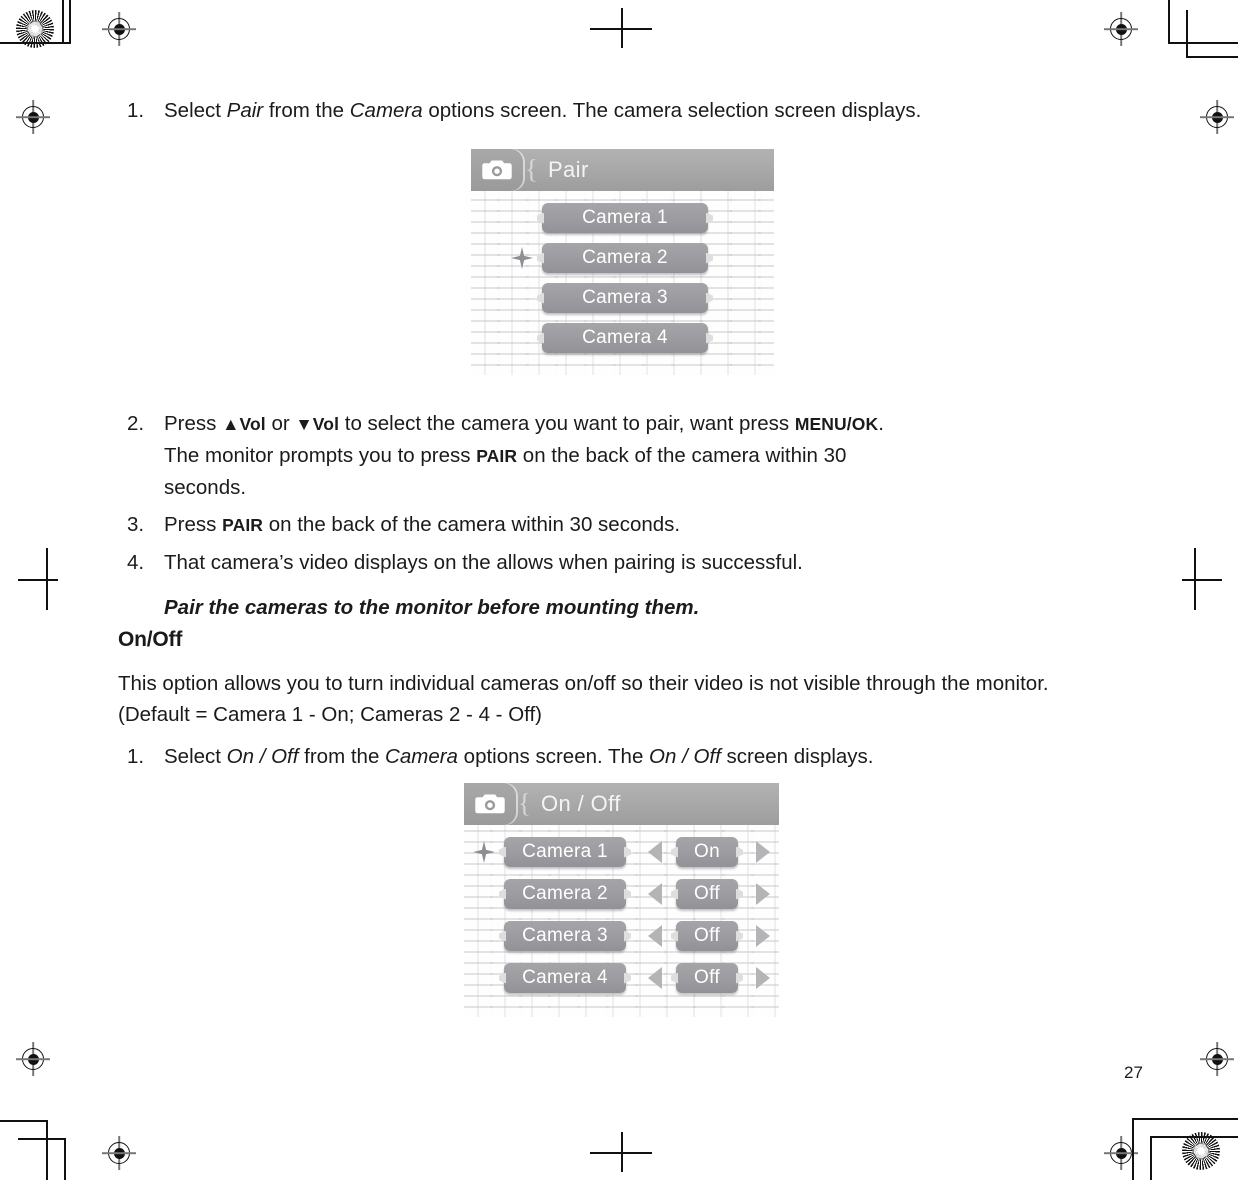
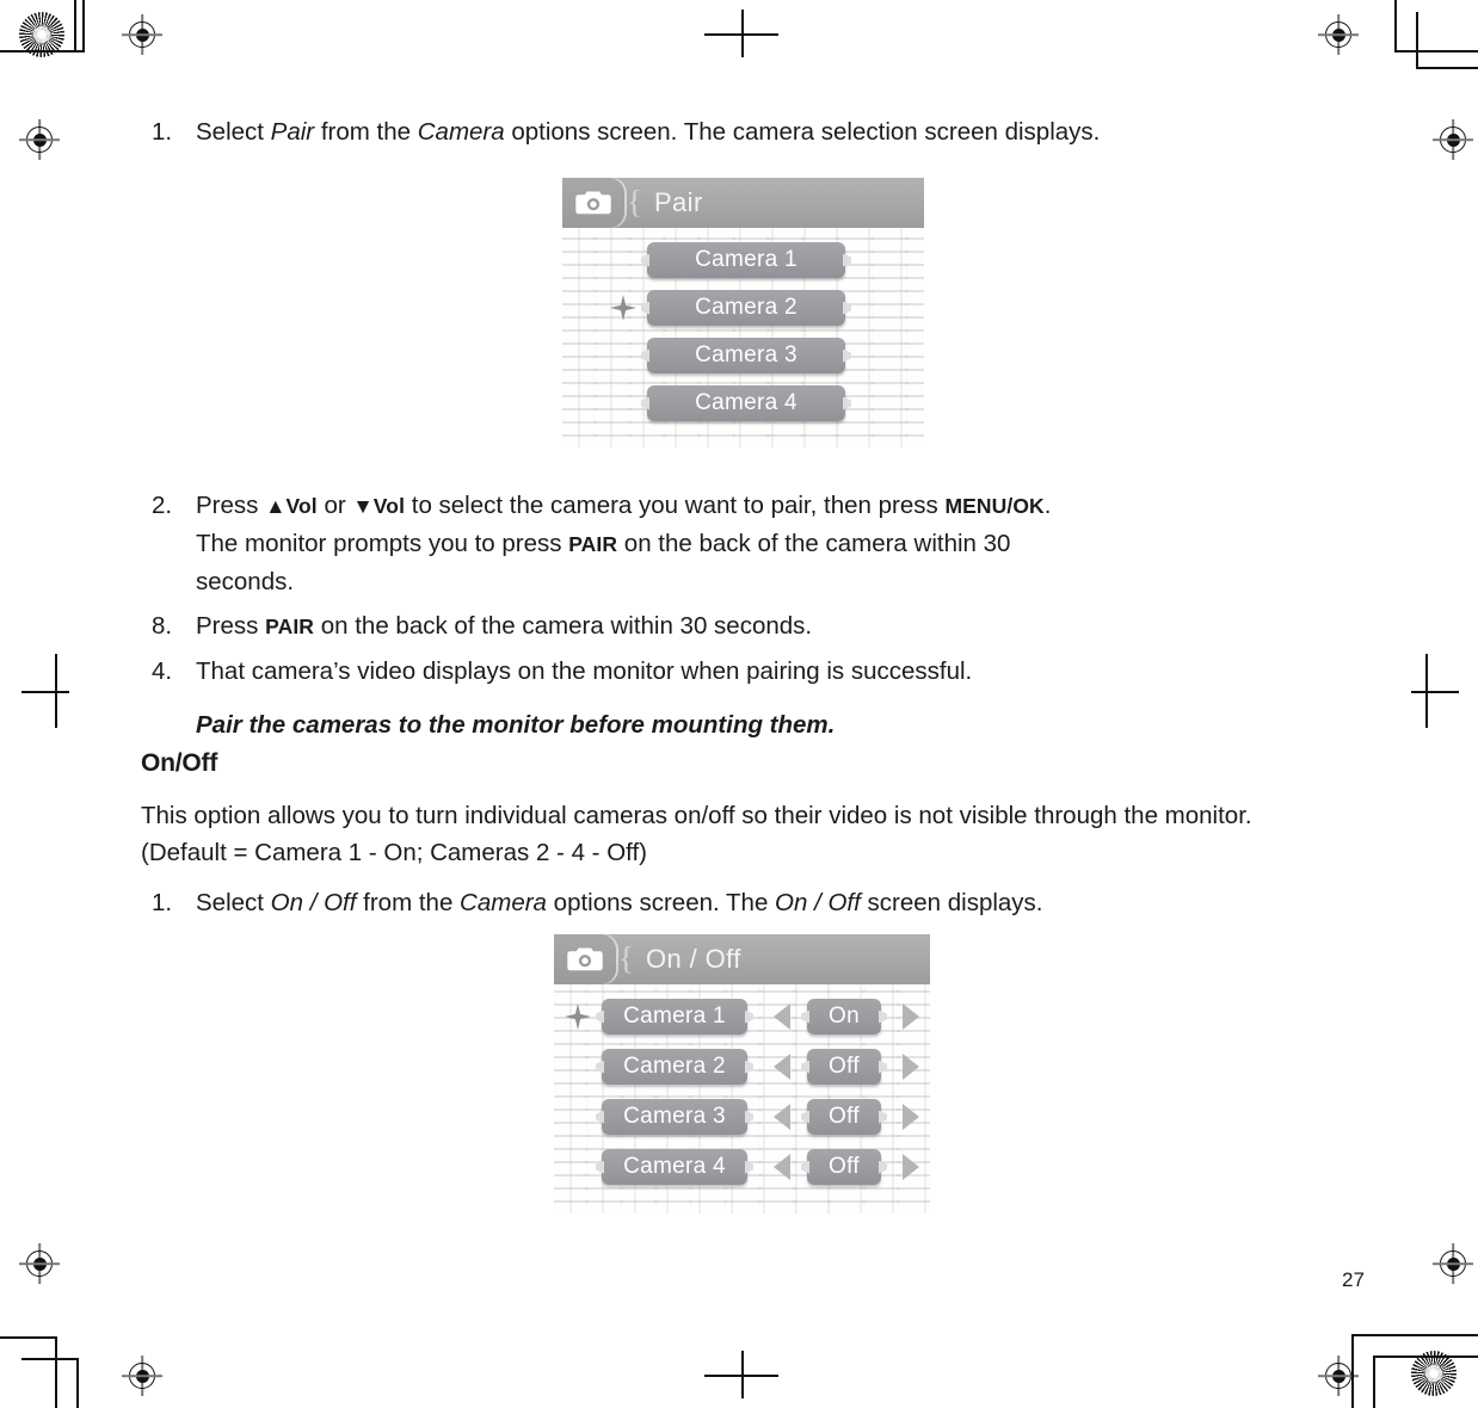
  1.
  Select Pair from the Camera options screen. The camera selection screen displays.
  {
  Pair
  Camera 1
  Camera 2
  Camera 3
  Camera 4
  2.
- Press ▲Vol or ▼Vol to select the camera you want to pair, want press MENU/OK. The monitor prompts you to press PAIR on the back of the camera within 30 seconds.
+ Press ▲Vol or ▼Vol to select the camera you want to pair, then press MENU/OK. The monitor prompts you to press PAIR on the back of the camera within 30 seconds.
- 3.
+ 8.
  Press PAIR on the back of the camera within 30 seconds.
  4.
- That camera’s video displays on the allows when pairing is successful.
+ That camera’s video displays on the monitor when pairing is successful.
  Pair the cameras to the monitor before mounting them.
  On/Off
  This option allows you to turn individual cameras on/off so their video is not visible through the monitor. (Default = Camera 1 - On; Cameras 2 - 4 - Off)
  1.
  Select On / Off from the Camera options screen. The On / Off screen displays.
  {
  On / Off
  Camera 1
  On
  Camera 2
  Off
  Camera 3
  Off
  Camera 4
  Off
  27
